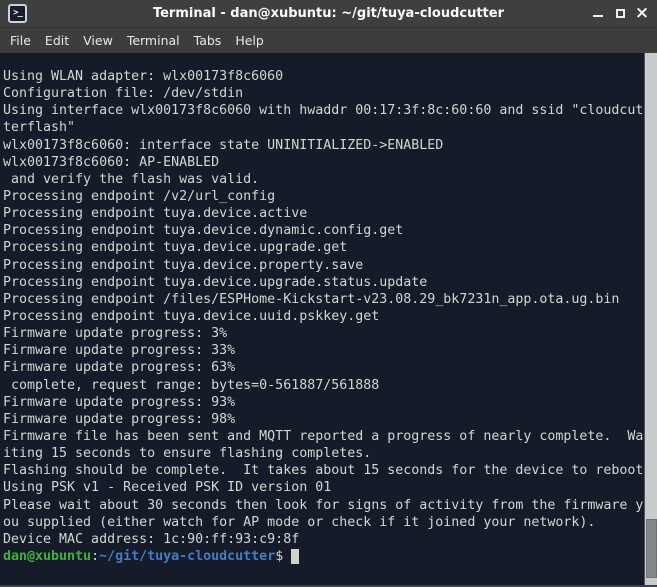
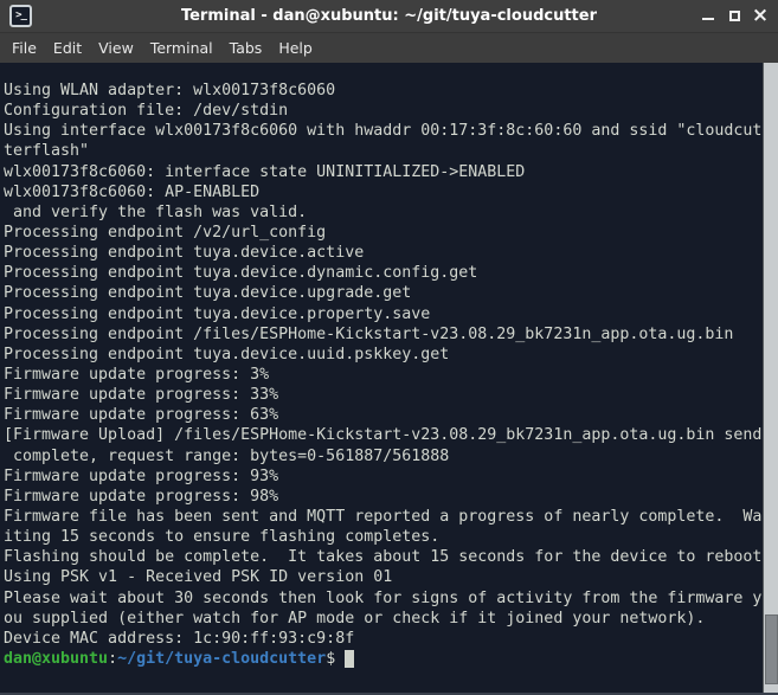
  >_
  Terminal - dan@xubuntu: ~/git/tuya-cloudcutter
  ×
  File
  Edit
  View
  Terminal
  Tabs
  Help
  Using WLAN adapter: wlx00173f8c6060
  Configuration file: /dev/stdin
  Using interface wlx00173f8c6060 with hwaddr 00:17:3f:8c:60:60 and ssid "cloudcut
  terflash"
  wlx00173f8c6060: interface state UNINITIALIZED->ENABLED
  wlx00173f8c6060: AP-ENABLED
  and verify the flash was valid.
  Processing endpoint /v2/url_config
  Processing endpoint tuya.device.active
  Processing endpoint tuya.device.dynamic.config.get
  Processing endpoint tuya.device.upgrade.get
  Processing endpoint tuya.device.property.save
- Processing endpoint tuya.device.upgrade.status.update
  Processing endpoint /files/ESPHome-Kickstart-v23.08.29_bk7231n_app.ota.ug.bin
  Processing endpoint tuya.device.uuid.pskkey.get
  Firmware update progress: 3%
  Firmware update progress: 33%
  Firmware update progress: 63%
+ [Firmware Upload] /files/ESPHome-Kickstart-v23.08.29_bk7231n_app.ota.ug.bin send
  complete, request range: bytes=0-561887/561888
  Firmware update progress: 93%
  Firmware update progress: 98%
  Firmware file has been sent and MQTT reported a progress of nearly complete. Wa
  iting 15 seconds to ensure flashing completes.
  Flashing should be complete. It takes about 15 seconds for the device to reboot
  Using PSK v1 - Received PSK ID version 01
  Please wait about 30 seconds then look for signs of activity from the firmware y
  ou supplied (either watch for AP mode or check if it joined your network).
  Device MAC address: 1c:90:ff:93:c9:8f
  dan@xubuntu
  :
  ~/git/tuya-cloudcutter
  $
